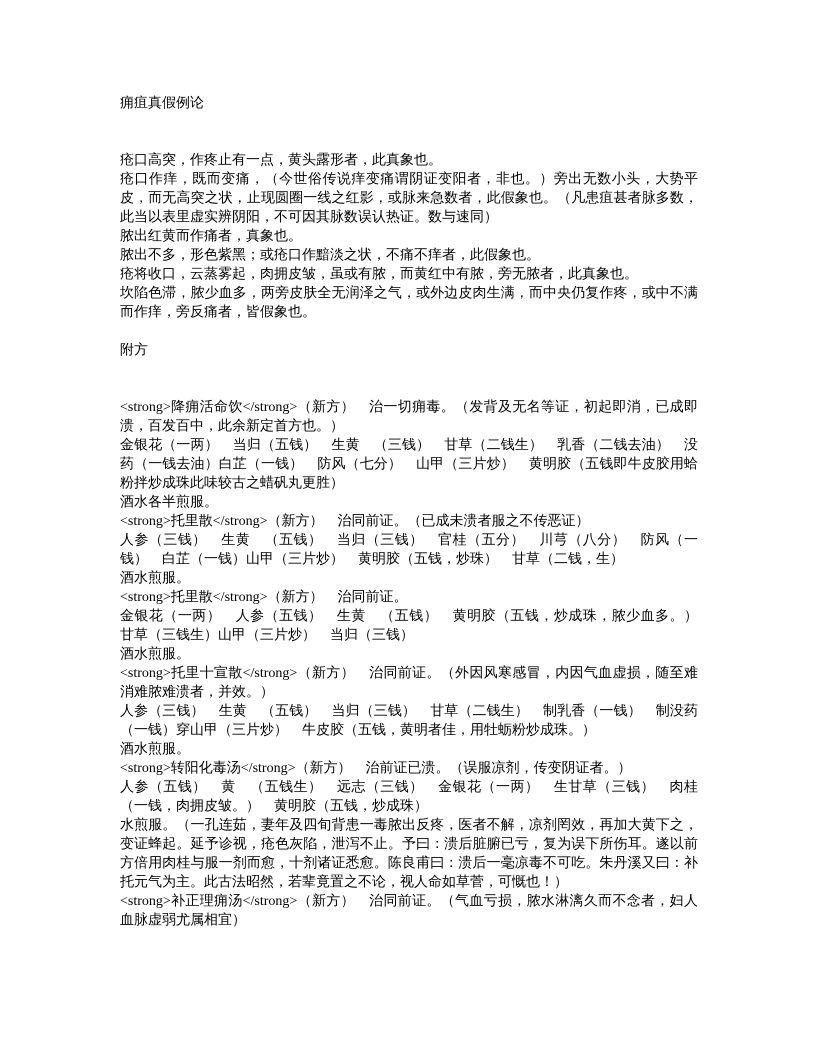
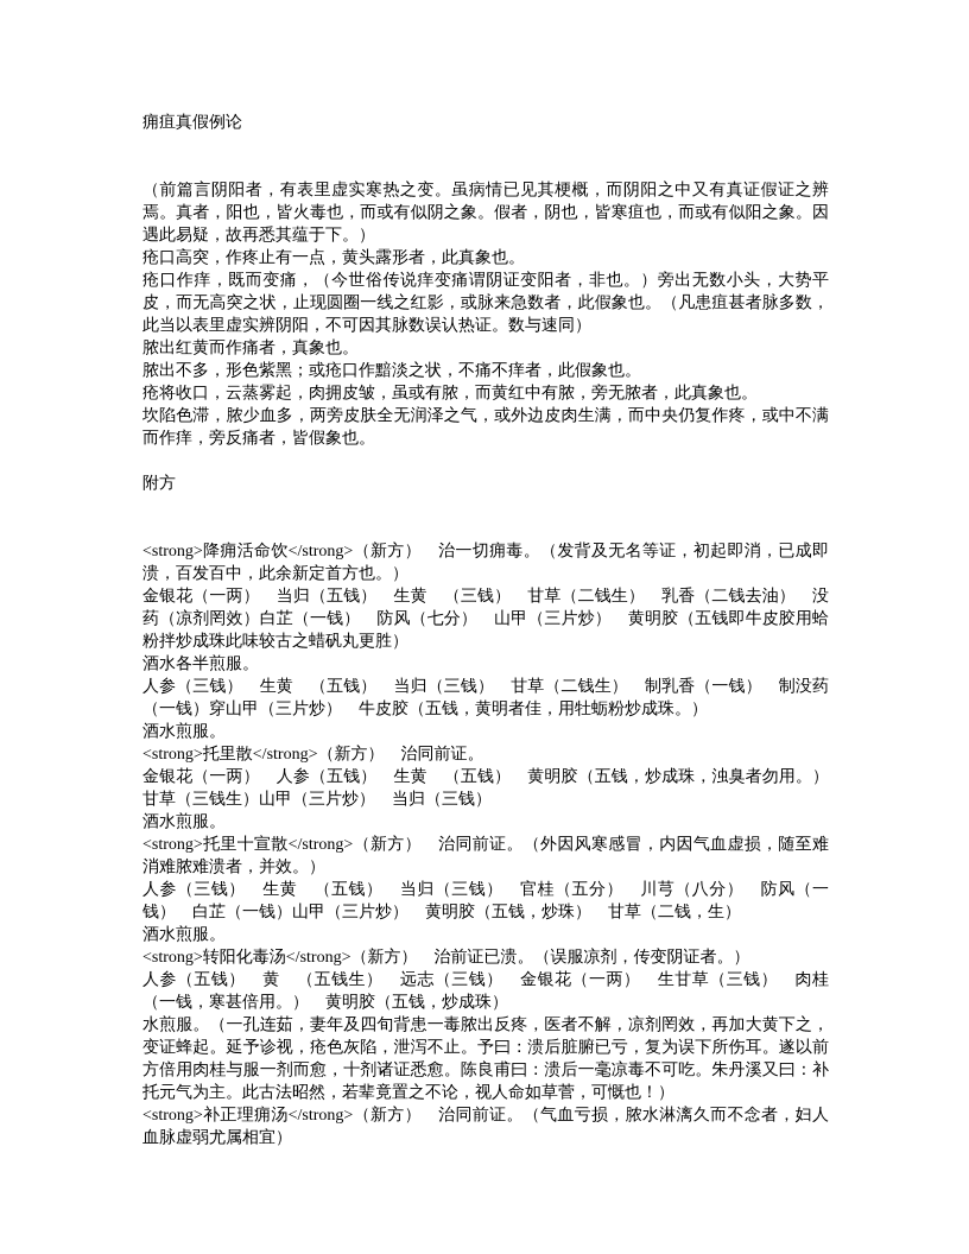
  痈疽真假例论
+ （前篇言阴阳者，有表里虚实寒热之变。虽病情已见其梗概，而阴阳之中又有真证假证之辨焉。真者，阳也，皆火毒也，而或有似阴之象。假者，阴也，皆寒疽也，而或有似阳之象。因遇此易疑，故再悉其蕴于下。）
  疮口高突，作疼止有一点，黄头露形者，此真象也。
  疮口作痒，既而变痛，（今世俗传说痒变痛谓阴证变阳者，非也。）旁出无数小头，大势平皮，而无高突之状，止现圆圈一线之红影，或脉来急数者，此假象也。（凡患疽甚者脉多数，此当以表里虚实辨阴阳，不可因其脉数误认热证。数与速同）
  脓出红黄而作痛者，真象也。
  脓出不多，形色紫黑；或疮口作黯淡之状，不痛不痒者，此假象也。
  疮将收口，云蒸雾起，肉拥皮皱，虽或有脓，而黄红中有脓，旁无脓者，此真象也。
  坎陷色滞，脓少血多，两旁皮肤全无润泽之气，或外边皮肉生满，而中央仍复作疼，或中不满而作痒，旁反痛者，皆假象也。
  附方
  <strong>降痈活命饮</strong>（新方） 治一切痈毒。（发背及无名等证，初起即消，已成即溃，百发百中，此余新定首方也。）
- 金银花（一两） 当归（五钱） 生黄 （三钱） 甘草（二钱生） 乳香（二钱去油） 没药（一钱去油）白芷（一钱） 防风（七分） 山甲（三片炒） 黄明胶（五钱即牛皮胶用蛤粉拌炒成珠此味较古之蜡矾丸更胜）
+ 金银花（一两） 当归（五钱） 生黄 （三钱） 甘草（二钱生） 乳香（二钱去油） 没药（凉剂罔效）白芷（一钱） 防风（七分） 山甲（三片炒） 黄明胶（五钱即牛皮胶用蛤粉拌炒成珠此味较古之蜡矾丸更胜）
  酒水各半煎服。
- <strong>托里散</strong>（新方） 治同前证。（已成未溃者服之不传恶证）
- 人参（三钱） 生黄 （五钱） 当归（三钱） 官桂（五分） 川芎（八分） 防风（一钱） 白芷（一钱）山甲（三片炒） 黄明胶（五钱，炒珠） 甘草（二钱，生）
+ 人参（三钱） 生黄 （五钱） 当归（三钱） 甘草（二钱生） 制乳香（一钱） 制没药（一钱）穿山甲（三片炒） 牛皮胶（五钱，黄明者佳，用牡蛎粉炒成珠。）
  酒水煎服。
  <strong>托里散</strong>（新方） 治同前证。
- 金银花（一两） 人参（五钱） 生黄 （五钱） 黄明胶（五钱，炒成珠，脓少血多。） 甘草（三钱生）山甲（三片炒） 当归（三钱）
+ 金银花（一两） 人参（五钱） 生黄 （五钱） 黄明胶（五钱，炒成珠，浊臭者勿用。） 甘草（三钱生）山甲（三片炒） 当归（三钱）
  酒水煎服。
  <strong>托里十宣散</strong>（新方） 治同前证。（外因风寒感冒，内因气血虚损，随至难消难脓难溃者，并效。）
- 人参（三钱） 生黄 （五钱） 当归（三钱） 甘草（二钱生） 制乳香（一钱） 制没药（一钱）穿山甲（三片炒） 牛皮胶（五钱，黄明者佳，用牡蛎粉炒成珠。）
+ 人参（三钱） 生黄 （五钱） 当归（三钱） 官桂（五分） 川芎（八分） 防风（一钱） 白芷（一钱）山甲（三片炒） 黄明胶（五钱，炒珠） 甘草（二钱，生）
  酒水煎服。
  <strong>转阳化毒汤</strong>（新方） 治前证已溃。（误服凉剂，传变阴证者。）
- 人参（五钱） 黄 （五钱生） 远志（三钱） 金银花（一两） 生甘草（三钱） 肉桂（一钱，肉拥皮皱。） 黄明胶（五钱，炒成珠）
+ 人参（五钱） 黄 （五钱生） 远志（三钱） 金银花（一两） 生甘草（三钱） 肉桂（一钱，寒甚倍用。） 黄明胶（五钱，炒成珠）
  水煎服。（一孔连茹，妻年及四旬背患一毒脓出反疼，医者不解，凉剂罔效，再加大黄下之，变证蜂起。延予诊视，疮色灰陷，泄泻不止。予曰：溃后脏腑已亏，复为误下所伤耳。遂以前方倍用肉桂与服一剂而愈，十剂诸证悉愈。陈良甫曰：溃后一毫凉毒不可吃。朱丹溪又曰：补托元气为主。此古法昭然，若辈竟置之不论，视人命如草菅，可慨也！）
  <strong>补正理痈汤</strong>（新方） 治同前证。（气血亏损，脓水淋漓久而不念者，妇人血脉虚弱尤属相宜）
